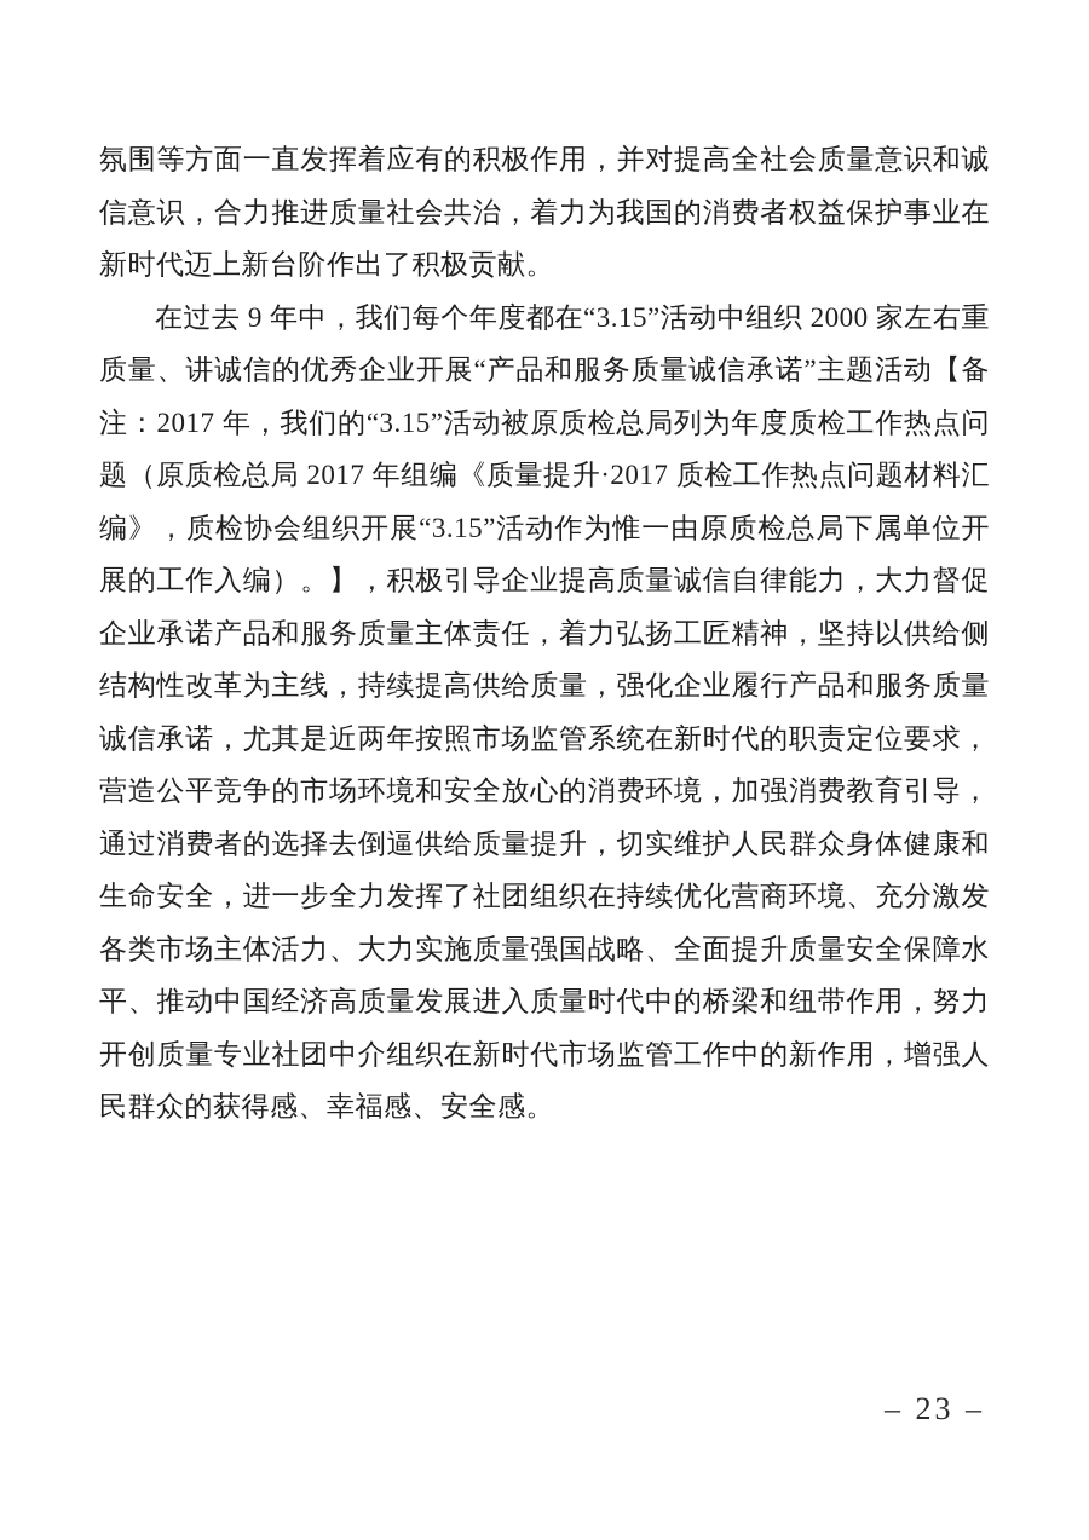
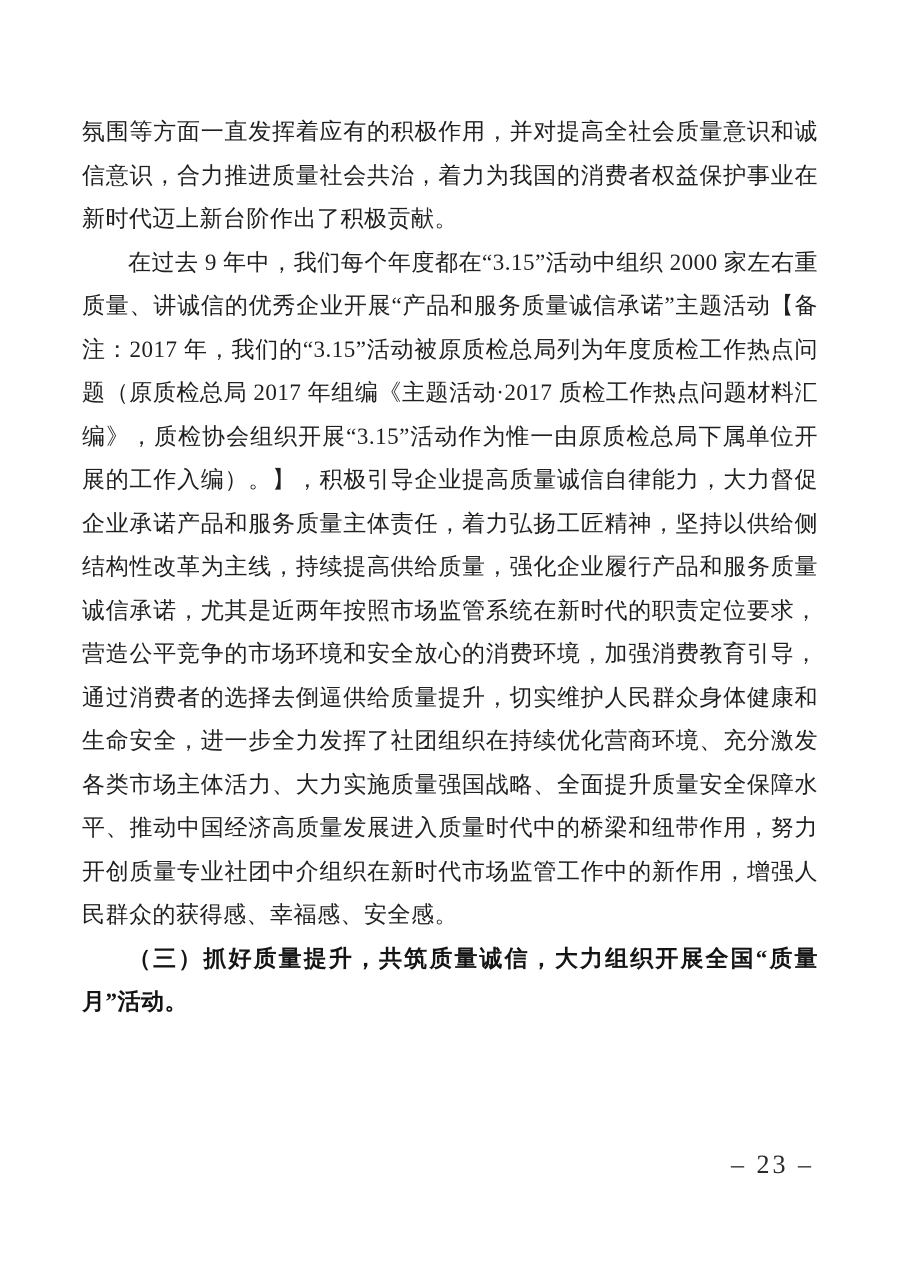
  氛围等方面一直发挥着应有的积极作用，并对提高全社会质量意识和诚信意识，合力推进质量社会共治，着力为我国的消费者权益保护事业在新时代迈上新台阶作出了积极贡献。
- 在过去 9 年中，我们每个年度都在“3.15”活动中组织 2000 家左右重质量、讲诚信的优秀企业开展“产品和服务质量诚信承诺”主题活动【备注：2017 年，我们的“3.15”活动被原质检总局列为年度质检工作热点问题（原质检总局 2017 年组编《质量提升·2017 质检工作热点问题材料汇编》，质检协会组织开展“3.15”活动作为惟一由原质检总局下属单位开展的工作入编）。】，积极引导企业提高质量诚信自律能力，大力督促企业承诺产品和服务质量主体责任，着力弘扬工匠精神，坚持以供给侧结构性改革为主线，持续提高供给质量，强化企业履行产品和服务质量诚信承诺，尤其是近两年按照市场监管系统在新时代的职责定位要求，营造公平竞争的市场环境和安全放心的消费环境，加强消费教育引导，通过消费者的选择去倒逼供给质量提升，切实维护人民群众身体健康和生命安全，进一步全力发挥了社团组织在持续优化营商环境、充分激发各类市场主体活力、大力实施质量强国战略、全面提升质量安全保障水平、推动中国经济高质量发展进入质量时代中的桥梁和纽带作用，努力开创质量专业社团中介组织在新时代市场监管工作中的新作用，增强人民群众的获得感、幸福感、安全感。
+ 在过去 9 年中，我们每个年度都在“3.15”活动中组织 2000 家左右重质量、讲诚信的优秀企业开展“产品和服务质量诚信承诺”主题活动【备注：2017 年，我们的“3.15”活动被原质检总局列为年度质检工作热点问题（原质检总局 2017 年组编《主题活动·2017 质检工作热点问题材料汇编》，质检协会组织开展“3.15”活动作为惟一由原质检总局下属单位开展的工作入编）。】，积极引导企业提高质量诚信自律能力，大力督促企业承诺产品和服务质量主体责任，着力弘扬工匠精神，坚持以供给侧结构性改革为主线，持续提高供给质量，强化企业履行产品和服务质量诚信承诺，尤其是近两年按照市场监管系统在新时代的职责定位要求，营造公平竞争的市场环境和安全放心的消费环境，加强消费教育引导，通过消费者的选择去倒逼供给质量提升，切实维护人民群众身体健康和生命安全，进一步全力发挥了社团组织在持续优化营商环境、充分激发各类市场主体活力、大力实施质量强国战略、全面提升质量安全保障水平、推动中国经济高质量发展进入质量时代中的桥梁和纽带作用，努力开创质量专业社团中介组织在新时代市场监管工作中的新作用，增强人民群众的获得感、幸福感、安全感。
+ （三）抓好质量提升，共筑质量诚信，大力组织开展全国“质量月”活动。
  – 23 –
